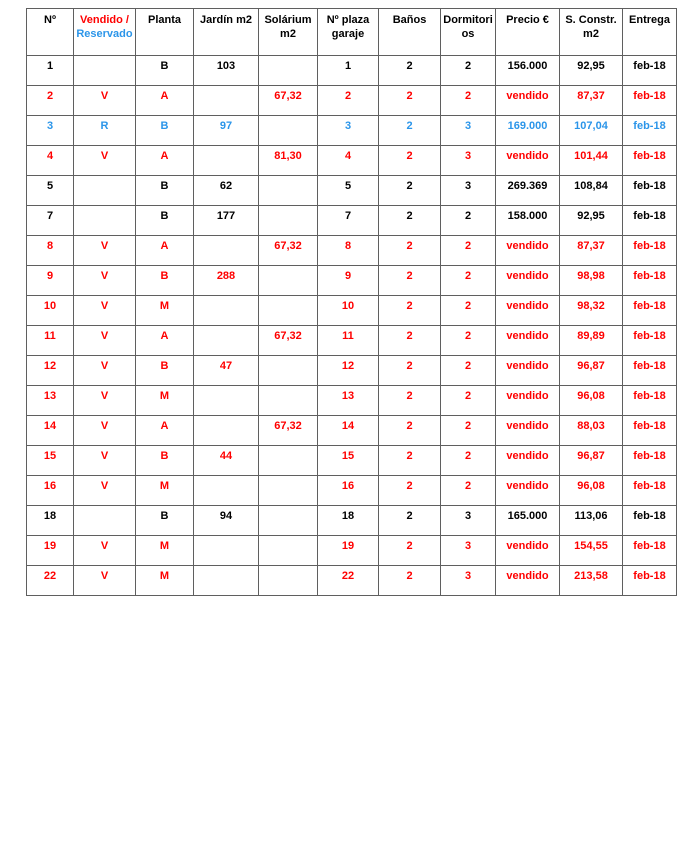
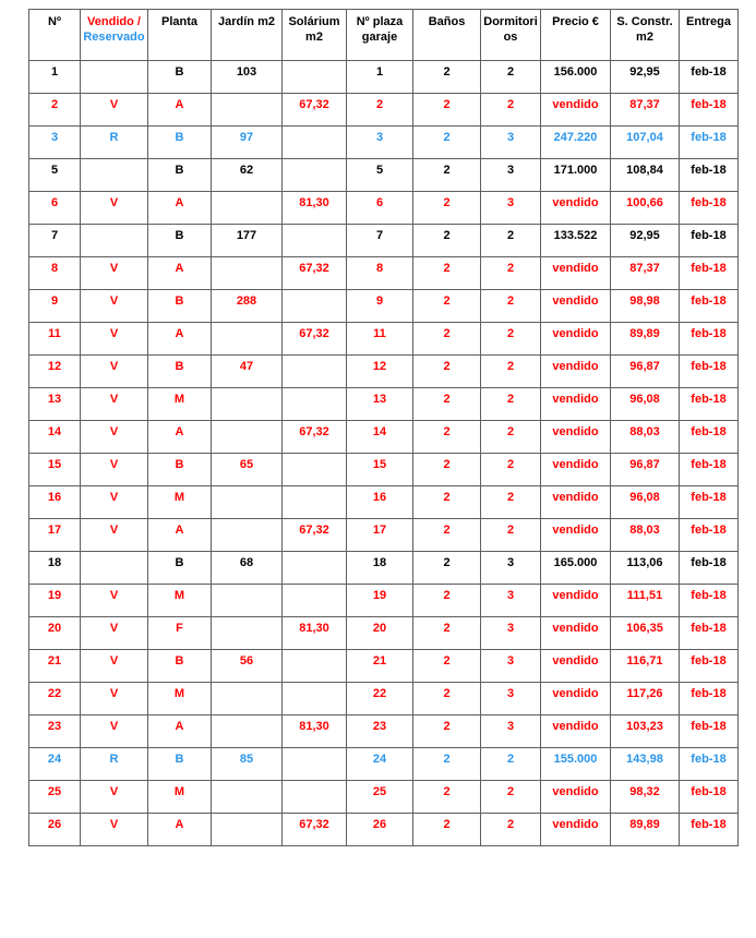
  Nº	Vendido /Reservado	Planta	Jardín m2	Solárium m2	Nº plaza garaje	Baños	Dormitorios	Precio €	S. Constr. m2	Entrega
  1		B	103		1	2	2	156.000	92,95	feb-18
  2	V	A		67,32	2	2	2	vendido	87,37	feb-18
- 3	R	B	97		3	2	3	169.000	107,04	feb-18
+ 3	R	B	97		3	2	3	247.220	107,04	feb-18
- 4	V	A		81,30	4	2	3	vendido	101,44	feb-18
- 5		B	62		5	2	3	269.369	108,84	feb-18
+ 5		B	62		5	2	3	171.000	108,84	feb-18
+ 6	V	A		81,30	6	2	3	vendido	100,66	feb-18
- 7		B	177		7	2	2	158.000	92,95	feb-18
+ 7		B	177		7	2	2	133.522	92,95	feb-18
  8	V	A		67,32	8	2	2	vendido	87,37	feb-18
  9	V	B	288		9	2	2	vendido	98,98	feb-18
- 10	V	M			10	2	2	vendido	98,32	feb-18
  11	V	A		67,32	11	2	2	vendido	89,89	feb-18
  12	V	B	47		12	2	2	vendido	96,87	feb-18
  13	V	M			13	2	2	vendido	96,08	feb-18
  14	V	A		67,32	14	2	2	vendido	88,03	feb-18
- 15	V	B	44		15	2	2	vendido	96,87	feb-18
+ 15	V	B	65		15	2	2	vendido	96,87	feb-18
  16	V	M			16	2	2	vendido	96,08	feb-18
+ 17	V	A		67,32	17	2	2	vendido	88,03	feb-18
- 18		B	94		18	2	3	165.000	113,06	feb-18
+ 18		B	68		18	2	3	165.000	113,06	feb-18
- 19	V	M			19	2	3	vendido	154,55	feb-18
+ 19	V	M			19	2	3	vendido	111,51	feb-18
+ 20	V	F		81,30	20	2	3	vendido	106,35	feb-18
+ 21	V	B	56		21	2	3	vendido	116,71	feb-18
- 22	V	M			22	2	3	vendido	213,58	feb-18
+ 22	V	M			22	2	3	vendido	117,26	feb-18
+ 23	V	A		81,30	23	2	3	vendido	103,23	feb-18
+ 24	R	B	85		24	2	2	155.000	143,98	feb-18
+ 25	V	M			25	2	2	vendido	98,32	feb-18
+ 26	V	A		67,32	26	2	2	vendido	89,89	feb-18
